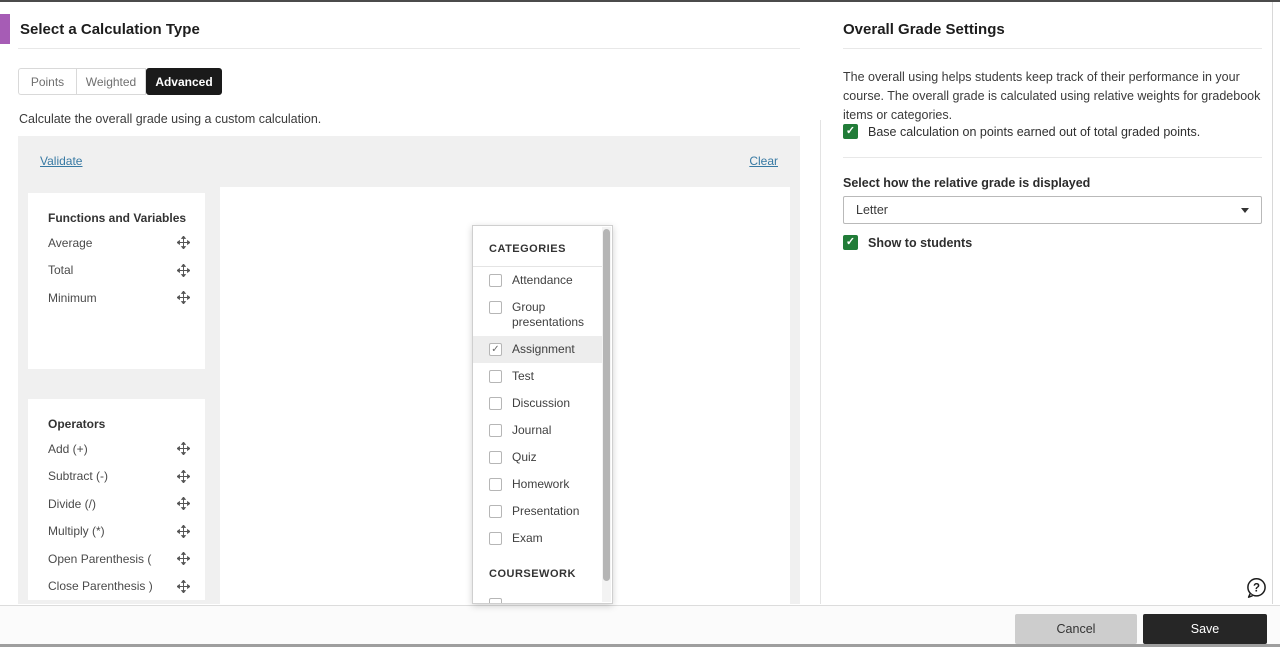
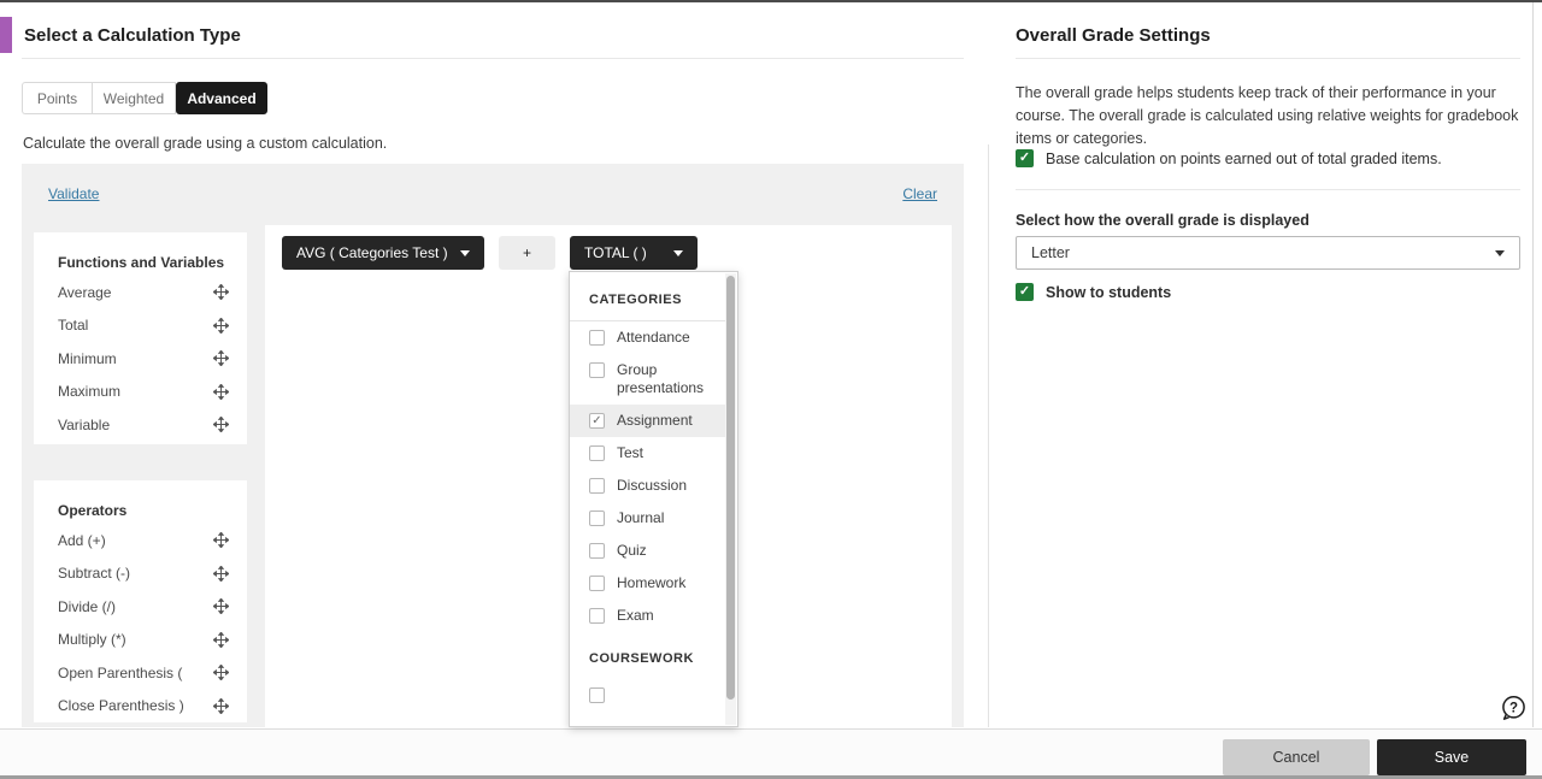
  Select a Calculation Type
  Points
  Weighted
  Advanced
  Calculate the overall grade using a custom calculation.
  Validate
  Clear
  Functions and Variables
  Average
  Total
  Minimum
+ Maximum
+ Variable
  Operators
  Add (+)
  Subtract (-)
  Divide (/)
  Multiply (*)
  Open Parenthesis (
  Close Parenthesis )
+ AVG ( Categories Test )
+ +
+ TOTAL ( )
  CATEGORIES
  Attendance
  Group presentations
  Assignment
  Test
  Discussion
  Journal
  Quiz
  Homework
- Presentation
  Exam
  COURSEWORK
  Overall Grade Settings
- The overall using helps students keep track of their performance in your course. The overall grade is calculated using relative weights for gradebook items or categories.
+ The overall grade helps students keep track of their performance in your course. The overall grade is calculated using relative weights for gradebook items or categories.
- Base calculation on points earned out of total graded points.
+ Base calculation on points earned out of total graded items.
- Select how the relative grade is displayed
+ Select how the overall grade is displayed
  Letter
  Show to students
  ?
  Cancel
  Save
